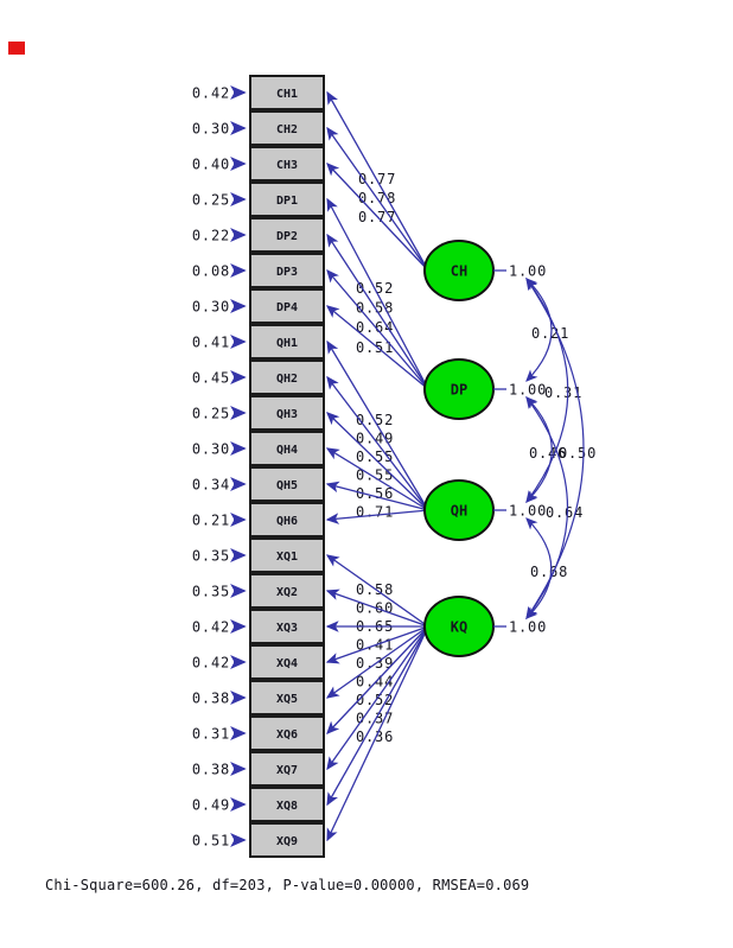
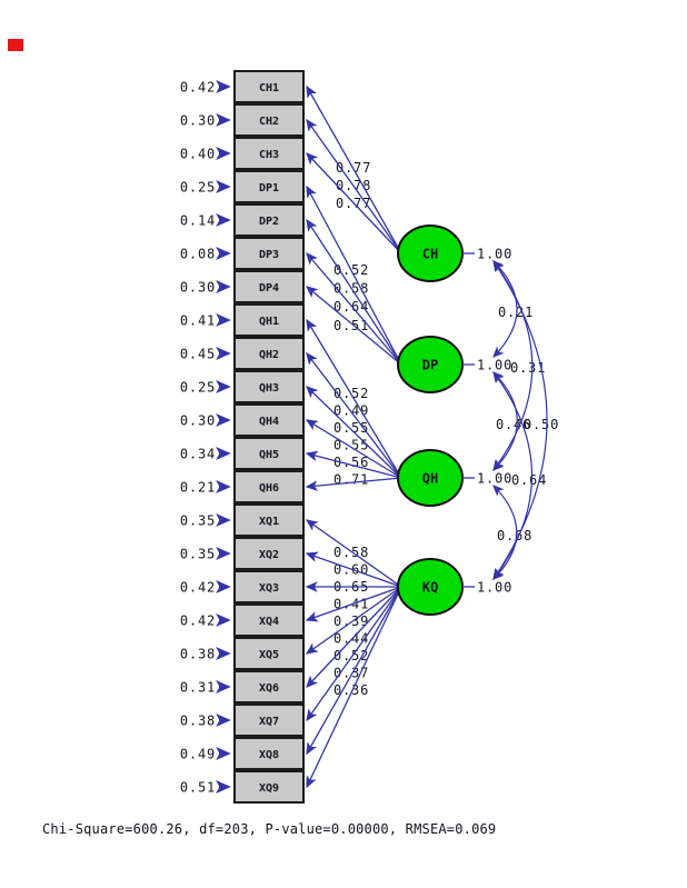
  0.42
  CH1
  0.30
  CH2
  0.40
  CH3
  0.25
  DP1
- 0.22
+ 0.14
  DP2
  0.08
  DP3
  0.30
  DP4
  0.41
  QH1
  0.45
  QH2
  0.25
  QH3
  0.30
  QH4
  0.34
  QH5
  0.21
  QH6
  0.35
  XQ1
  0.35
  XQ2
  0.42
  XQ3
  0.42
  XQ4
  0.38
  XQ5
  0.31
  XQ6
  0.38
  XQ7
  0.49
  XQ8
  0.51
  XQ9
  .77
  0.78
  0.77
  0.52
  0.58
  0.64
  0.51
  .52
  0.49
  0.55
  055
  0.56
  0.71
  0.58
  0.60
  0.41
  0.39
  0.4
  0.52
  0.37
  0.36
  CH
  1.00
  DP
  1.00
  QH
  1.00
  KQ
  1.00
  0.21
  0.46
  0.50
  0.64
  0.8
  Chi-Square=600.26, df=203, P-value=0.00000, RMSEA=0.069
